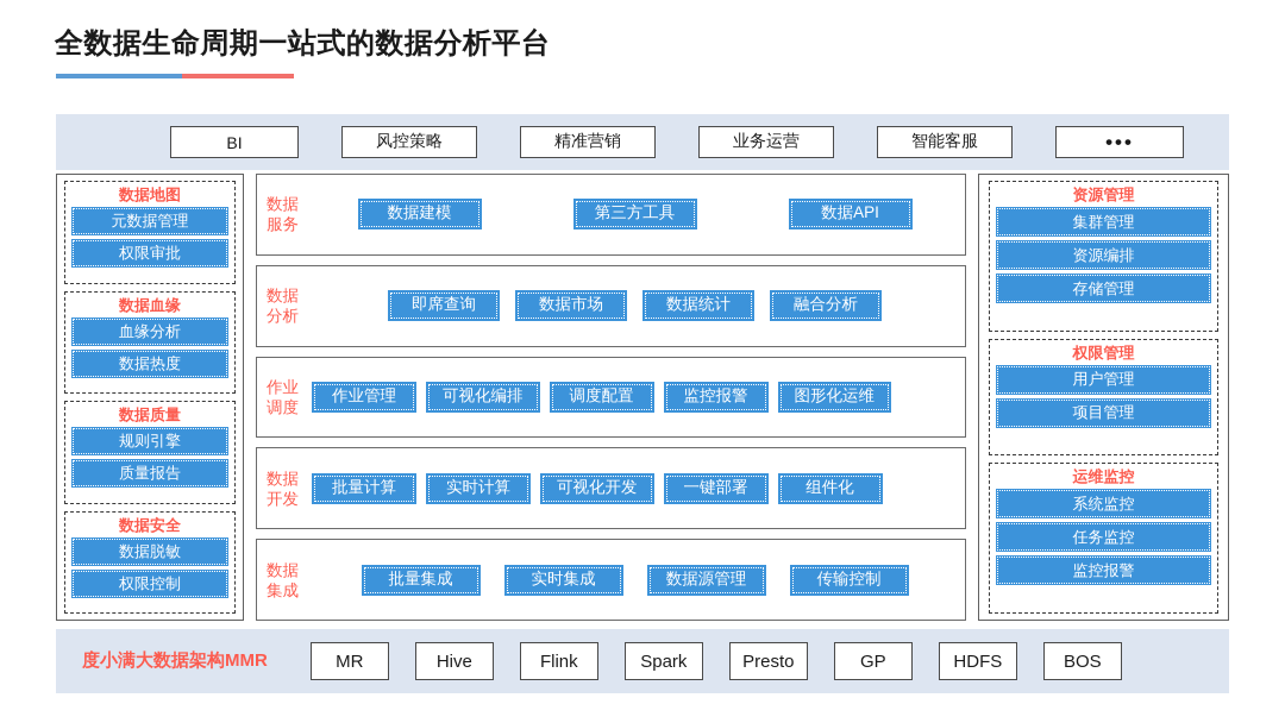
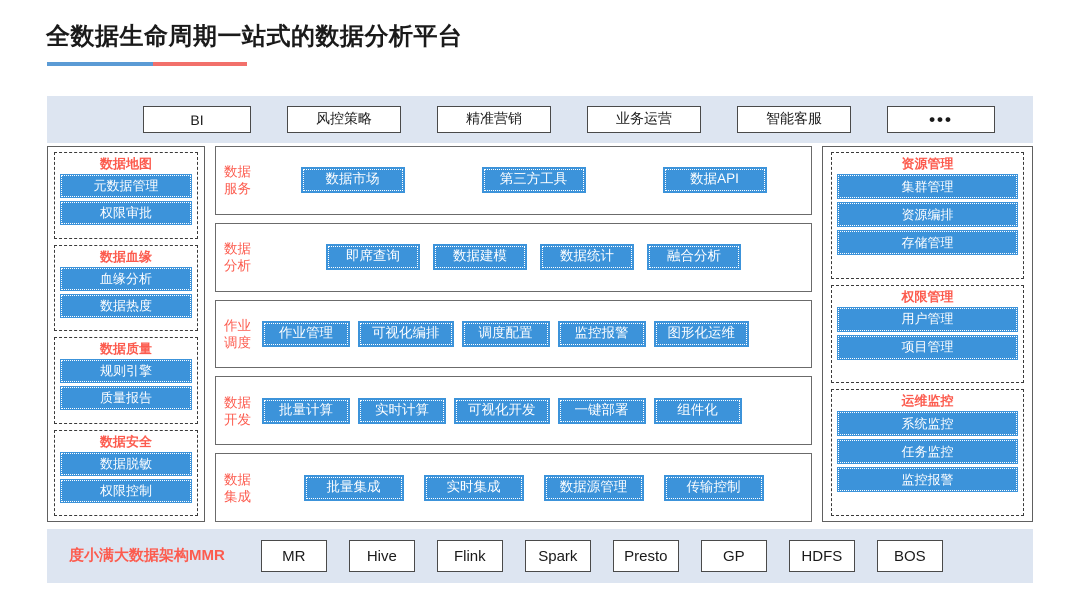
  全数据生命周期一站式的数据分析平台
  BI
  风控策略
  精准营销
  业务运营
  智能客服
  •••
  数据地图
  元数据管理
  权限审批
  数据血缘
  血缘分析
  数据热度
  数据质量
  规则引擎
  质量报告
  数据安全
  数据脱敏
  权限控制
  数据
  服务
- 数据建模
+ 数据市场
  第三方工具
  数据API
  数据
  分析
  即席查询
- 数据市场
+ 数据建模
  数据统计
  融合分析
  作业
  调度
  作业管理
  可视化编排
  调度配置
  监控报警
  图形化运维
  数据
  开发
  批量计算
  实时计算
  可视化开发
  一键部署
  组件化
  数据
  集成
  批量集成
  实时集成
  数据源管理
  传输控制
  资源管理
  集群管理
  资源编排
  存储管理
  权限管理
  用户管理
  项目管理
  运维监控
  系统监控
  任务监控
  监控报警
  度小满大数据架构MMR
  MR
  Hive
  Flink
  Spark
  Presto
  GP
  HDFS
  BOS
